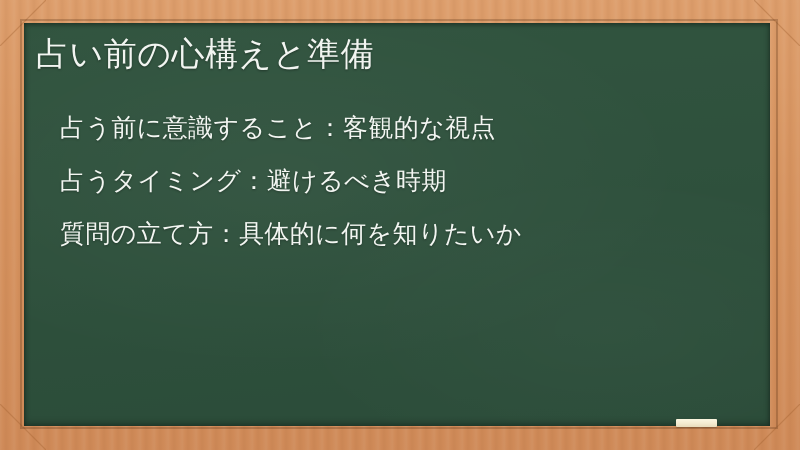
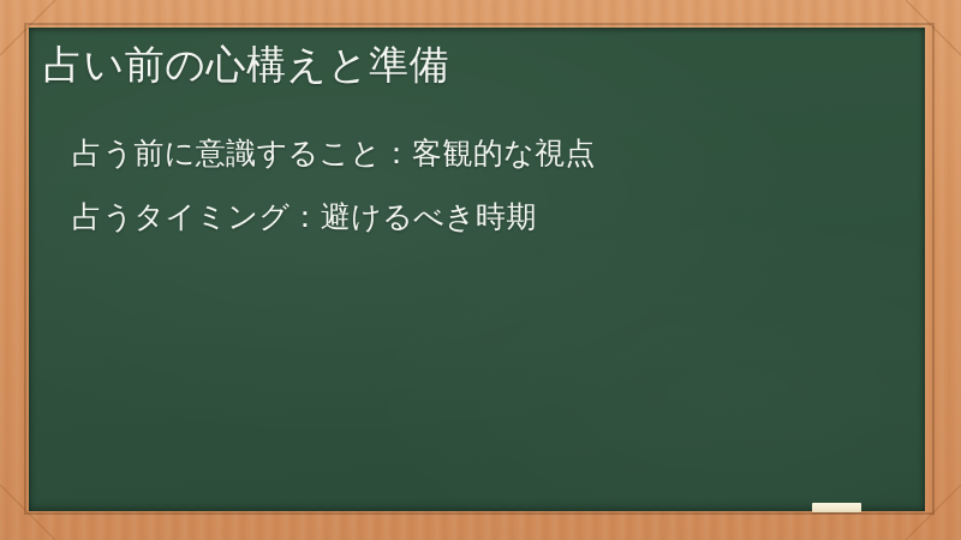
  占い前の心構えと準備
  占う前に意識すること：客観的な視点
  占うタイミング：避けるべき時期
- 質問の立て方：具体的に何を知りたいか
